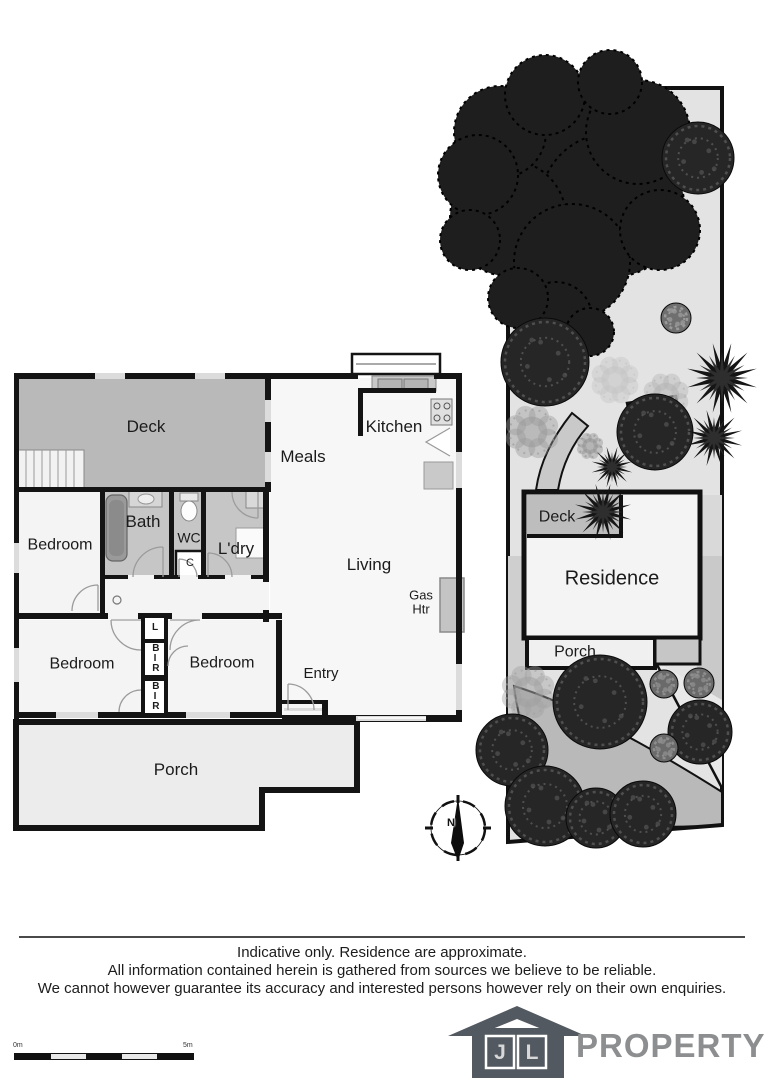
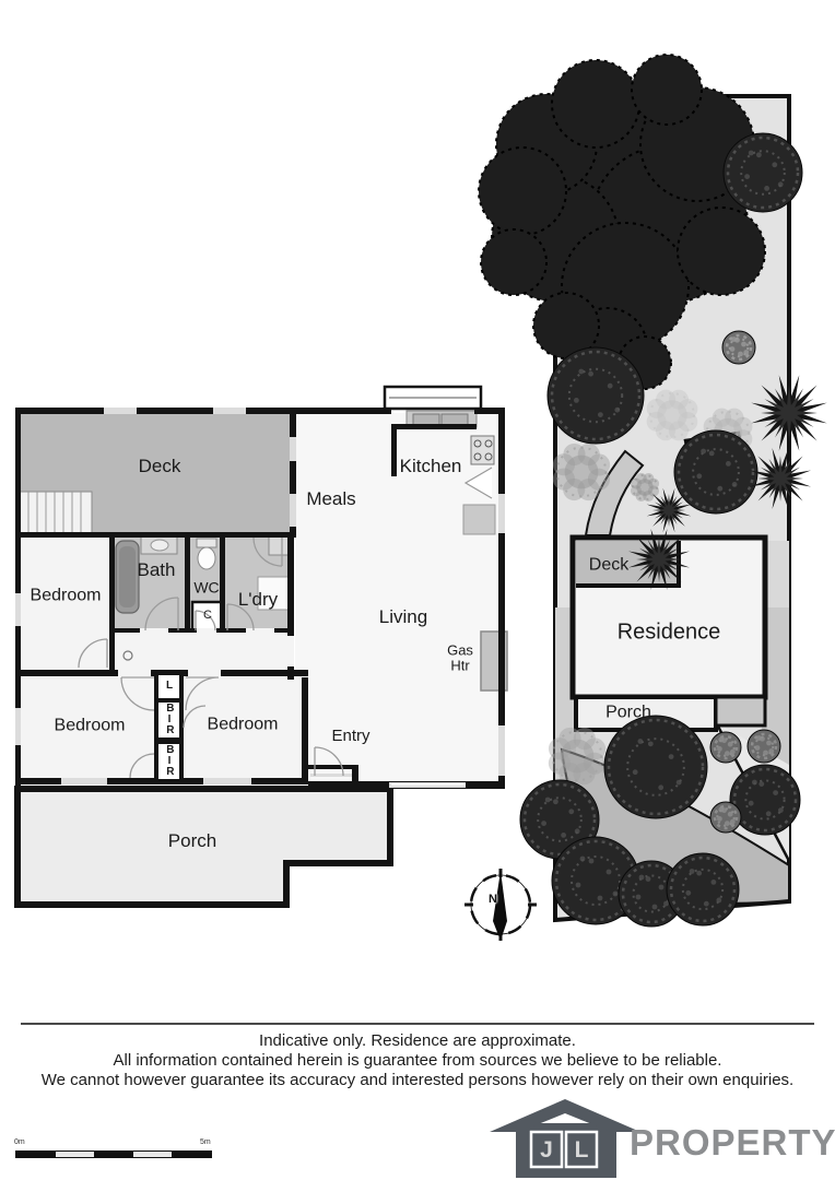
  Deck
  Meals
  Kitchen
  Bedroom
  Bath
  WC
  L'dry
  C
  Living
  Gas
  Htr
  Bedroom
  Bedroom
  Entry
  Porch
  L
  BIR
  BIR
  N
  Deck
  Residence
  Porch
  Indicative only. Residence are approximate.
- All information contained herein is gathered from sources we believe to be reliable.
+ All information contained herein is guarantee from sources we believe to be reliable.
  We cannot however guarantee its accuracy and interested persons however rely on their own enquiries.
  J
  L
  PROPERTY
